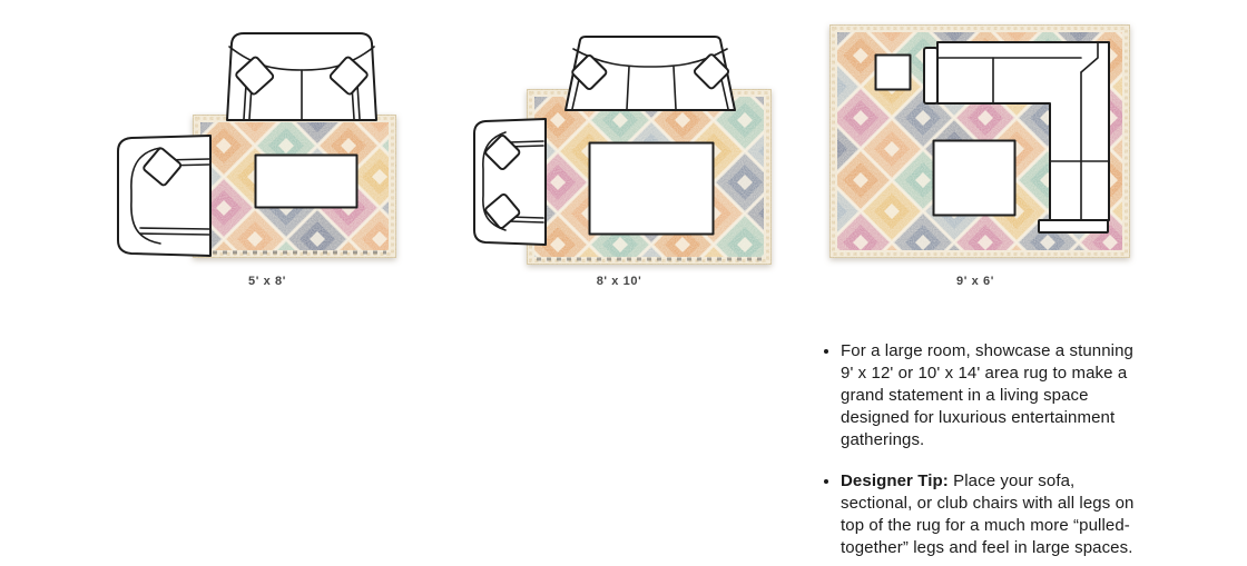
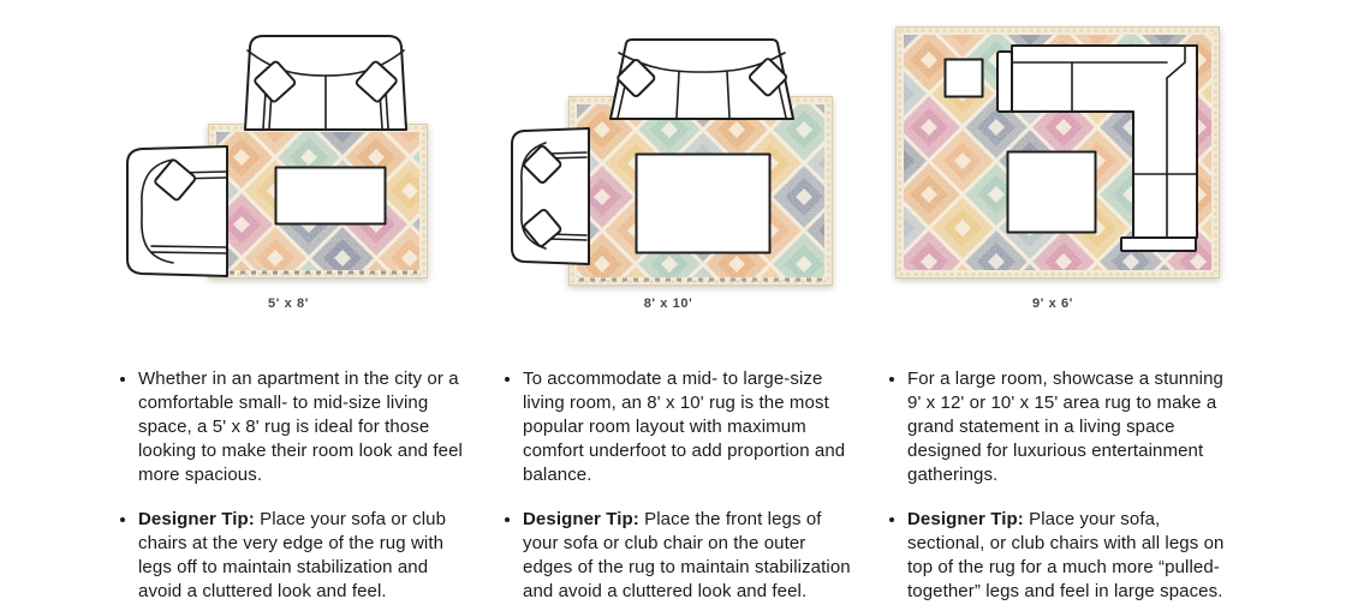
  5' x 8'
  8' x 10'
  9' x 6'
+ Whether in an apartment in the city or a comfortable small- to mid-size living space, a 5' x 8' rug is ideal for those looking to make their room look and feel more spacious.
+ Designer Tip: Place your sofa or club chairs at the very edge of the rug with legs off to maintain stabilization and avoid a cluttered look and feel.
+ To accommodate a mid- to large-size living room, an 8' x 10' rug is the most popular room layout with maximum comfort underfoot to add proportion and balance.
+ Designer Tip: Place the front legs of your sofa or club chair on the outer edges of the rug to maintain stabilization and avoid a cluttered look and feel.
- For a large room, showcase a stunning 9' x 12' or 10' x 14' area rug to make a grand statement in a living space designed for luxurious entertainment gatherings.
+ For a large room, showcase a stunning 9' x 12' or 10' x 15' area rug to make a grand statement in a living space designed for luxurious entertainment gatherings.
  Designer Tip: Place your sofa, sectional, or club chairs with all legs on top of the rug for a much more “pulled-together” legs and feel in large spaces.
